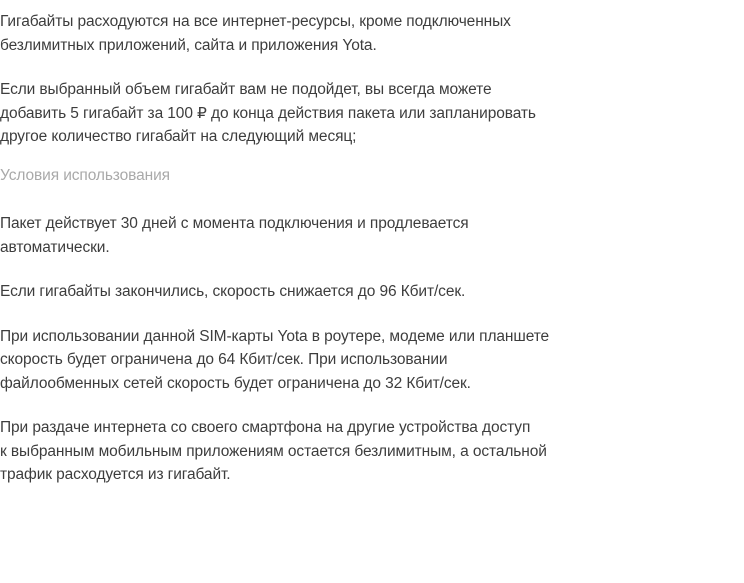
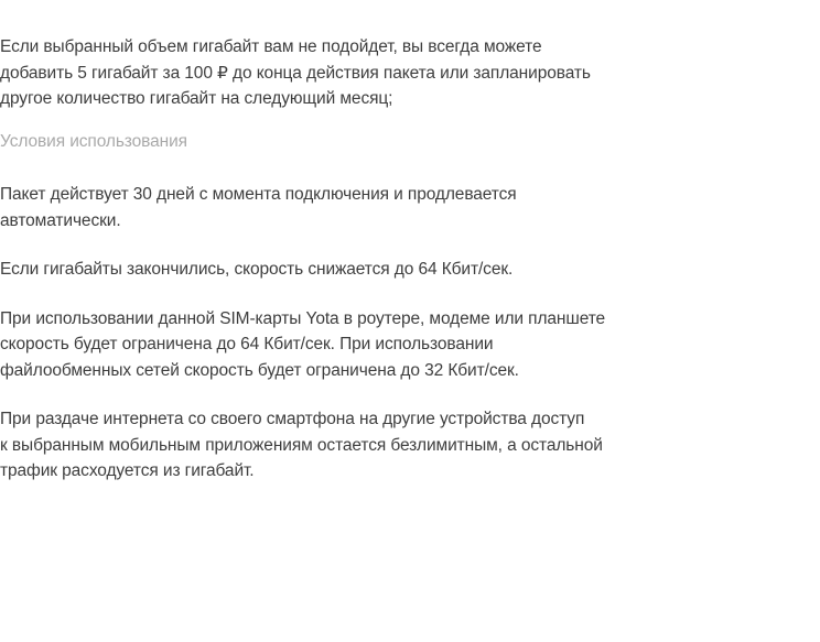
- Гигабайты расходуются на все интернет-ресурсы, кроме подключенных
- безлимитных приложений, сайта и приложения Yota.
  Если выбранный объем гигабайт вам не подойдет, вы всегда можете
  добавить 5 гигабайт за 100 ₽ до конца действия пакета или запланировать
  другое количество гигабайт на следующий месяц;
  Условия использования
  Пакет действует 30 дней с момента подключения и продлевается
  автоматически.
- Если гигабайты закончились, скорость снижается до 96 Кбит/сек.
+ Если гигабайты закончились, скорость снижается до 64 Кбит/сек.
  При использовании данной SIM-карты Yota в роутере, модеме или планшете
  скорость будет ограничена до 64 Кбит/сек. При использовании
  файлообменных сетей скорость будет ограничена до 32 Кбит/сек.
  При раздаче интернета со своего смартфона на другие устройства доступ
  к выбранным мобильным приложениям остается безлимитным, а остальной
  трафик расходуется из гигабайт.
